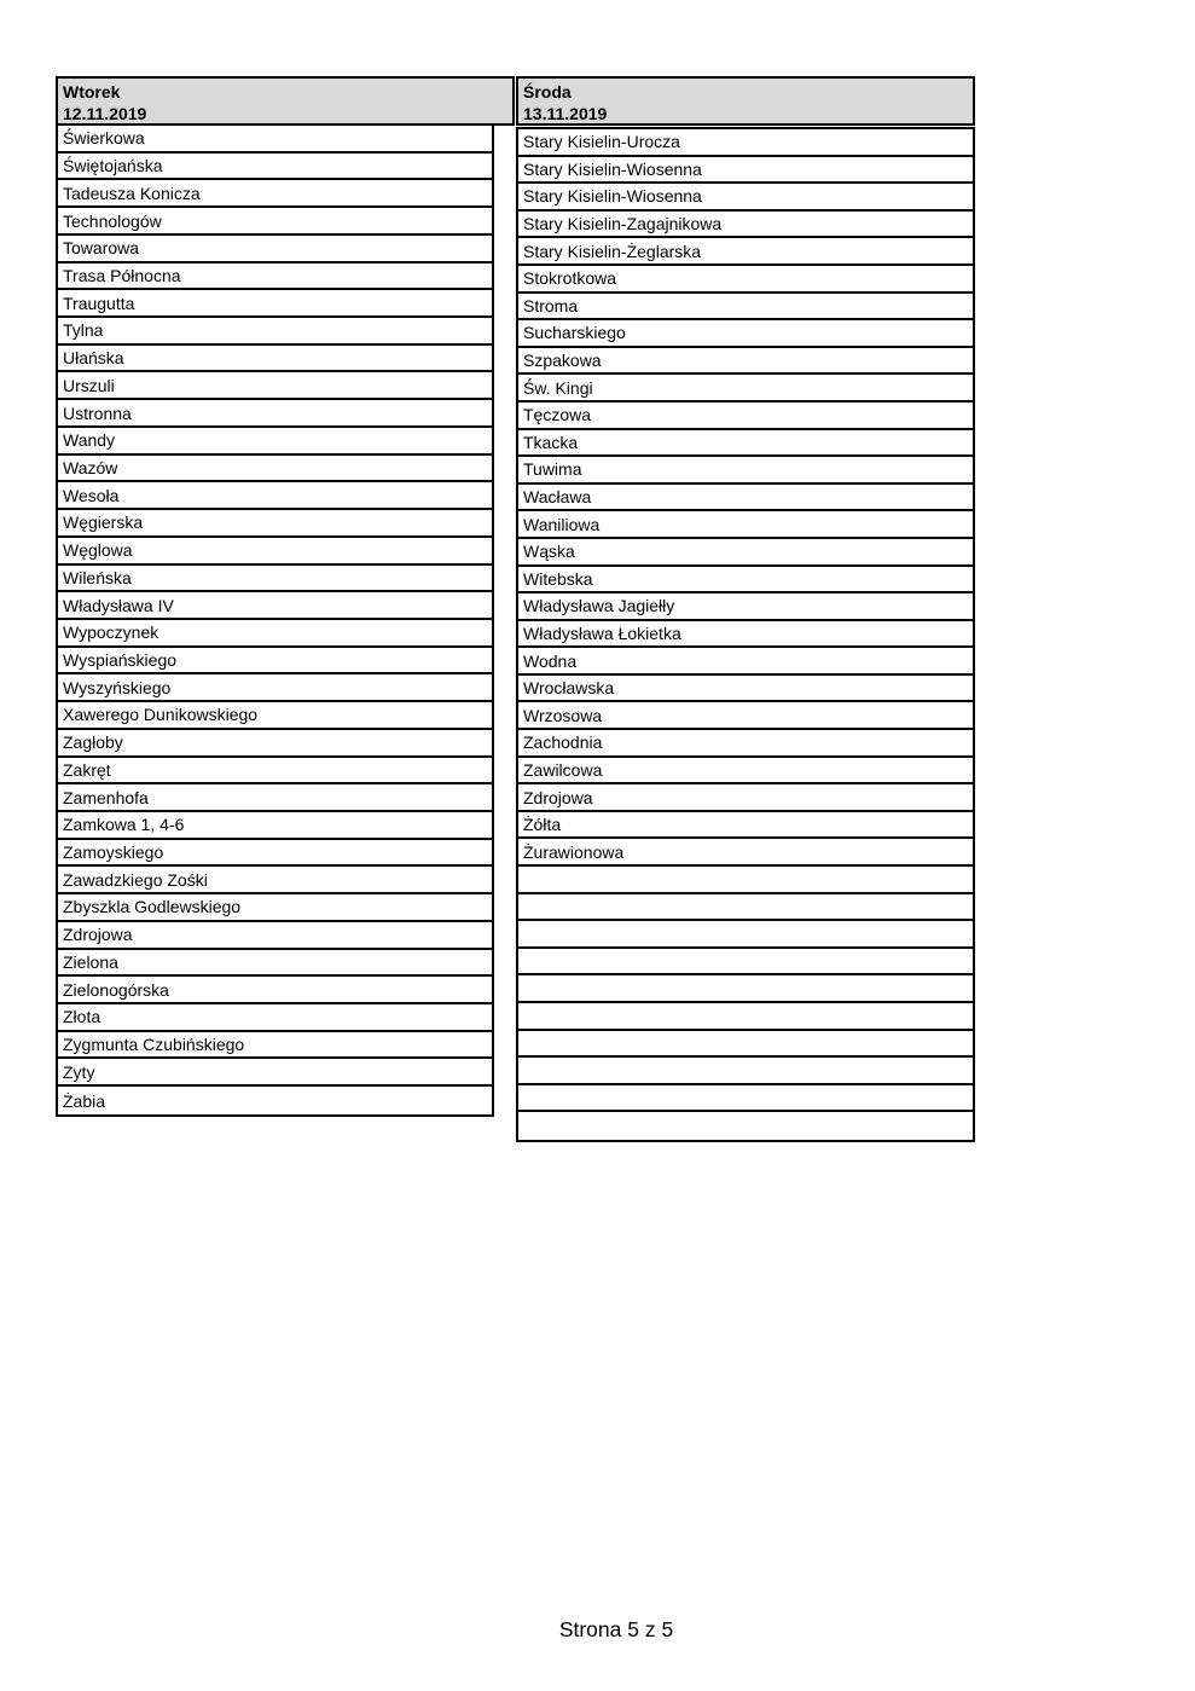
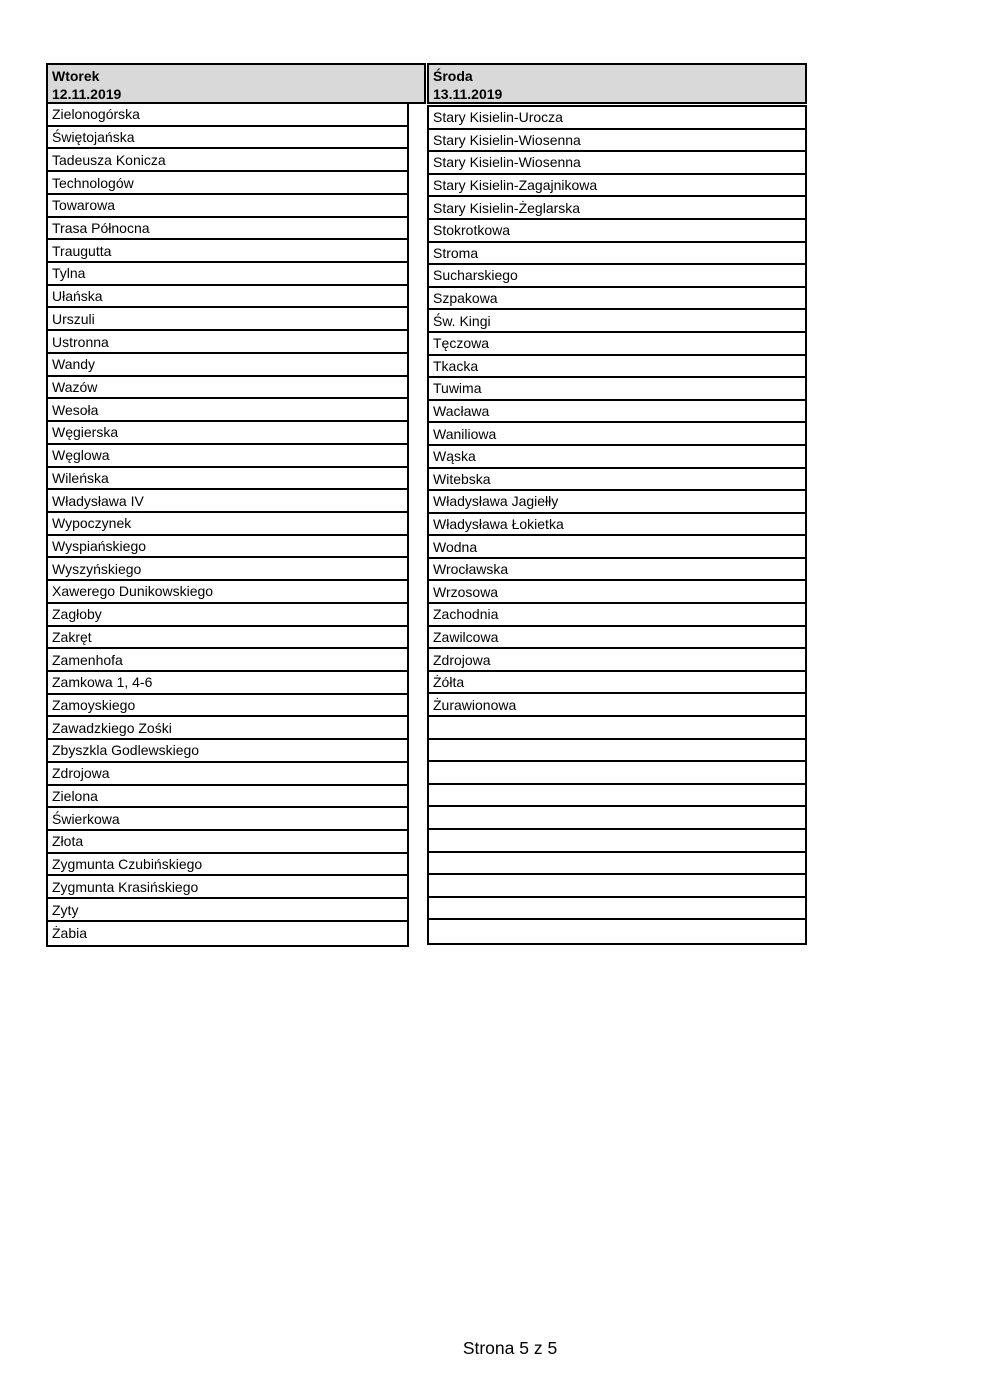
  Wtorek
  12.11.2019
  Środa
  13.11.2019
- Świerkowa
+ Zielonogórska
  Świętojańska
  Tadeusza Konicza
  Technologów
  Towarowa
  Trasa Północna
  Traugutta
  Tylna
  Ułańska
  Urszuli
  Ustronna
  Wandy
  Wazów
  Wesoła
  Węgierska
  Węglowa
  Wileńska
  Władysława IV
  Wypoczynek
  Wyspiańskiego
  Wyszyńskiego
  Xawerego Dunikowskiego
  Zagłoby
  Zakręt
  Zamenhofa
  Zamkowa 1, 4-6
  Zamoyskiego
  Zawadzkiego Zośki
  Zbyszkla Godlewskiego
  Zdrojowa
  Zielona
- Zielonogórska
+ Świerkowa
  Złota
  Zygmunta Czubińskiego
+ Zygmunta Krasińskiego
  Zyty
  Żabia
  Stary Kisielin-Urocza
  Stary Kisielin-Wiosenna
  Stary Kisielin-Wiosenna
  Stary Kisielin-Zagajnikowa
  Stary Kisielin-Żeglarska
  Stokrotkowa
  Stroma
  Sucharskiego
  Szpakowa
  Św. Kingi
  Tęczowa
  Tkacka
  Tuwima
  Wacława
  Waniliowa
  Wąska
  Witebska
  Władysława Jagiełły
  Władysława Łokietka
  Wodna
  Wrocławska
  Wrzosowa
  Zachodnia
  Zawilcowa
  Zdrojowa
  Żółta
  Żurawionowa
  Strona 5 z 5
